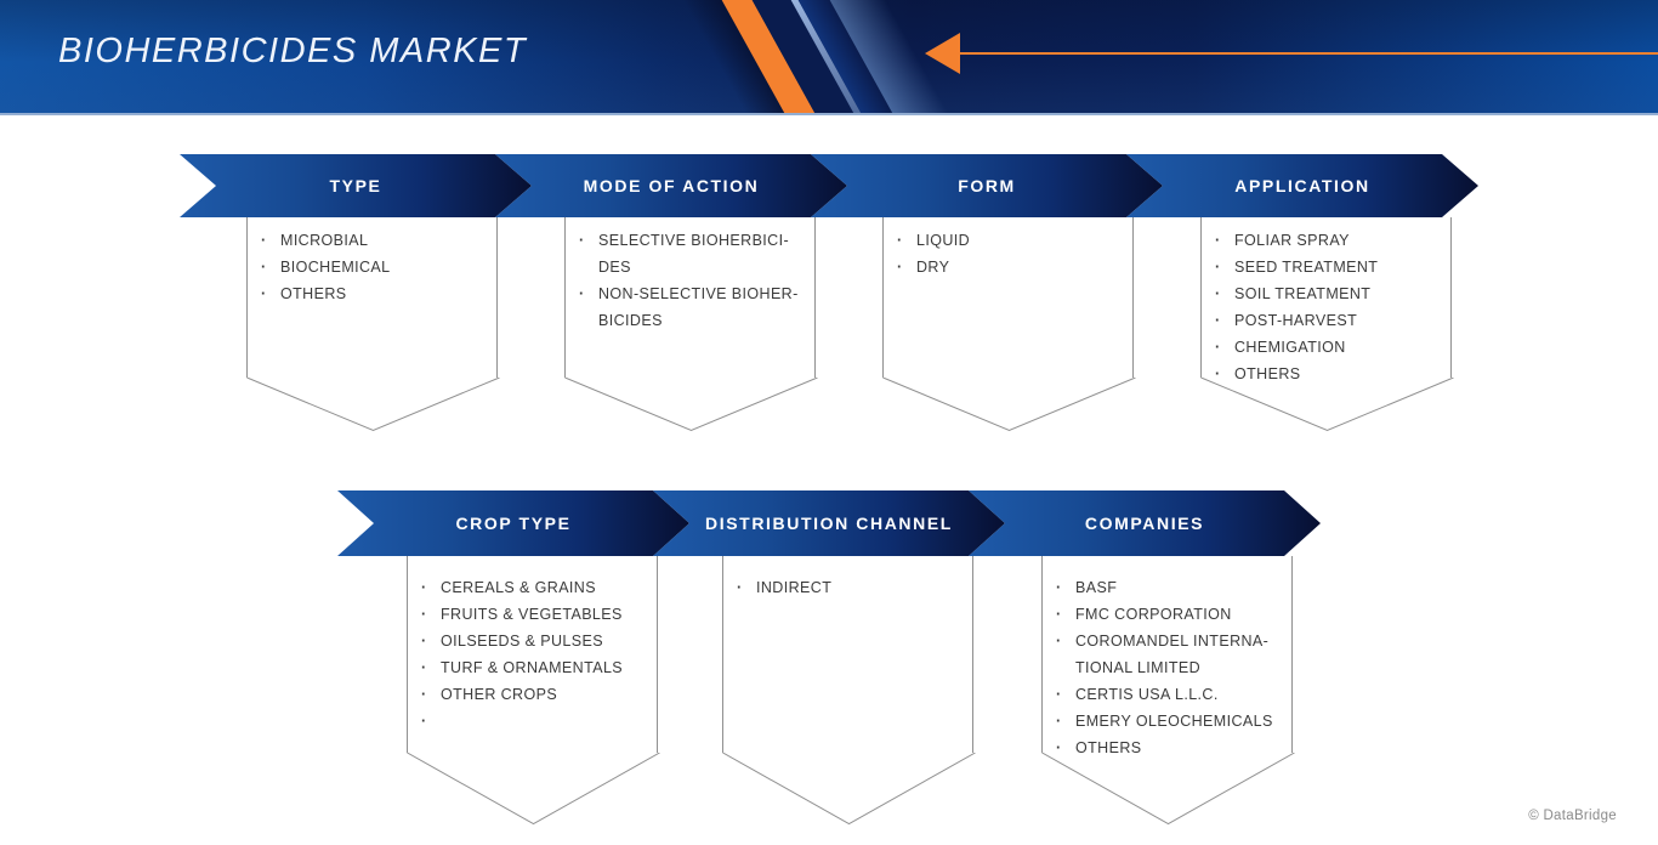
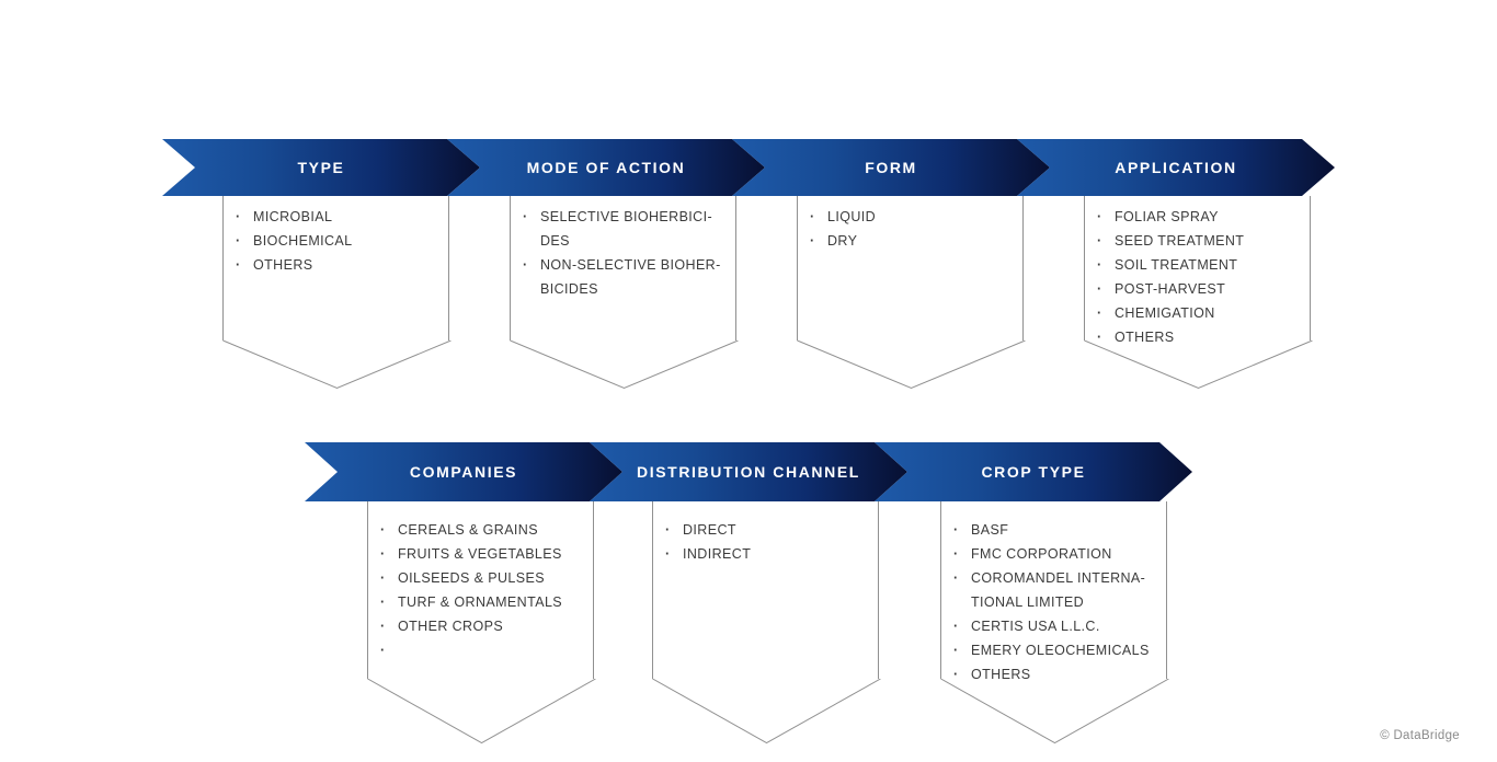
- BIOHERBICIDES MARKET
  TYPE
  MICROBIAL
  BIOCHEMICAL
  OTHERS
  MODE OF ACTION
  SELECTIVE BIOHERBICI-
  DES
  NON-SELECTIVE BIOHER-
  BICIDES
  FORM
  LIQUID
  DRY
  APPLICATION
  FOLIAR SPRAY
  SEED TREATMENT
  SOIL TREATMENT
  POST-HARVEST
  CHEMIGATION
  OTHERS
- CROP TYPE
+ COMPANIES
  CEREALS & GRAINS
  FRUITS & VEGETABLES
  OILSEEDS & PULSES
  TURF & ORNAMENTALS
  OTHER CROPS
  DISTRIBUTION CHANNEL
+ DIRECT
  INDIRECT
- COMPANIES
+ CROP TYPE
  BASF
  FMC CORPORATION
  COROMANDEL INTERNA-
  TIONAL LIMITED
  CERTIS USA L.L.C.
  EMERY OLEOCHEMICALS
  OTHERS
  © DataBridge
